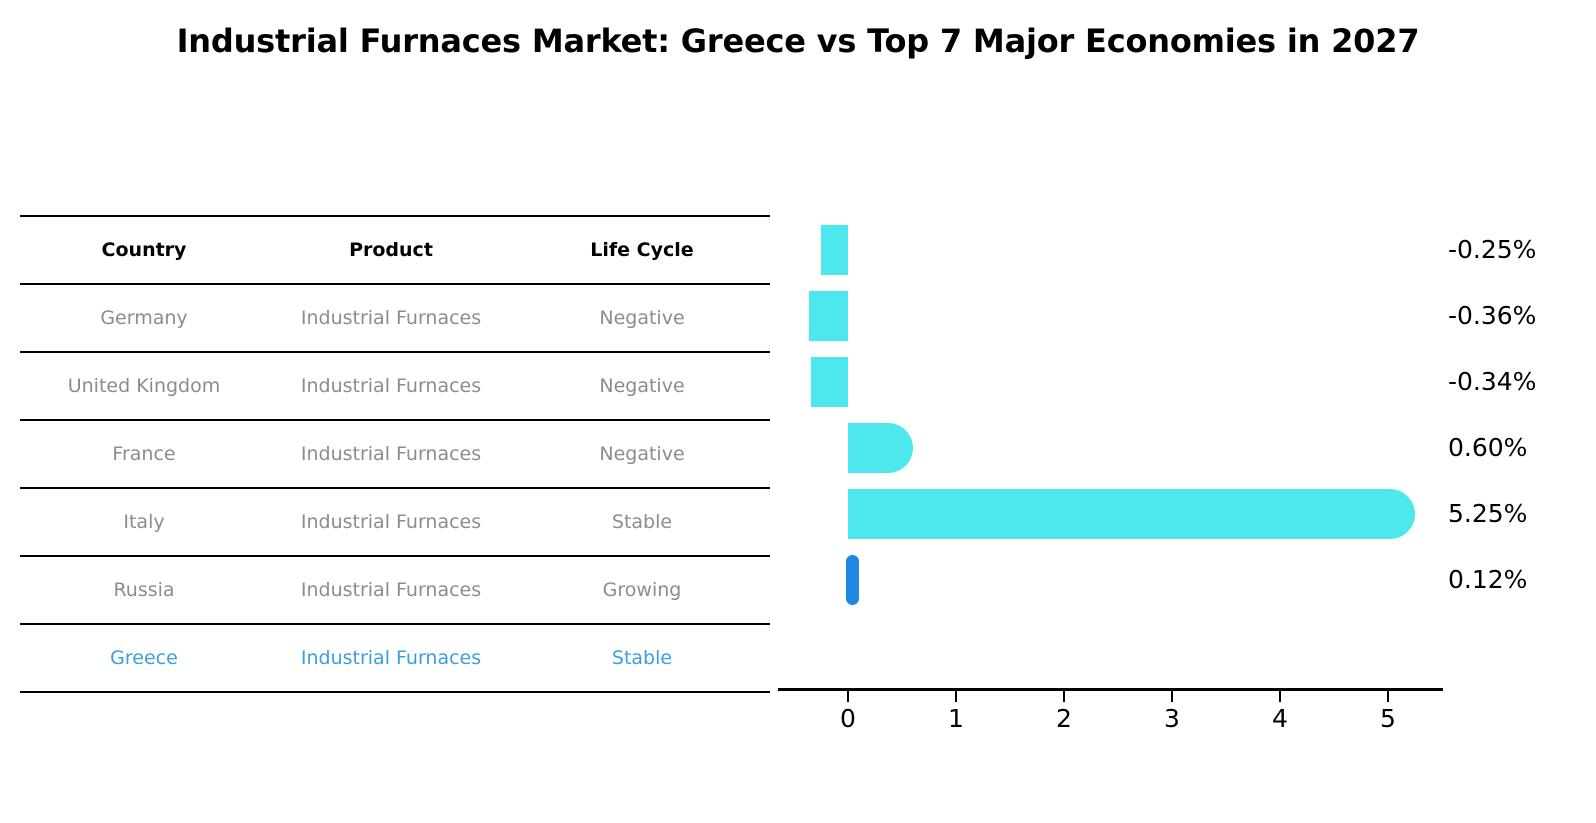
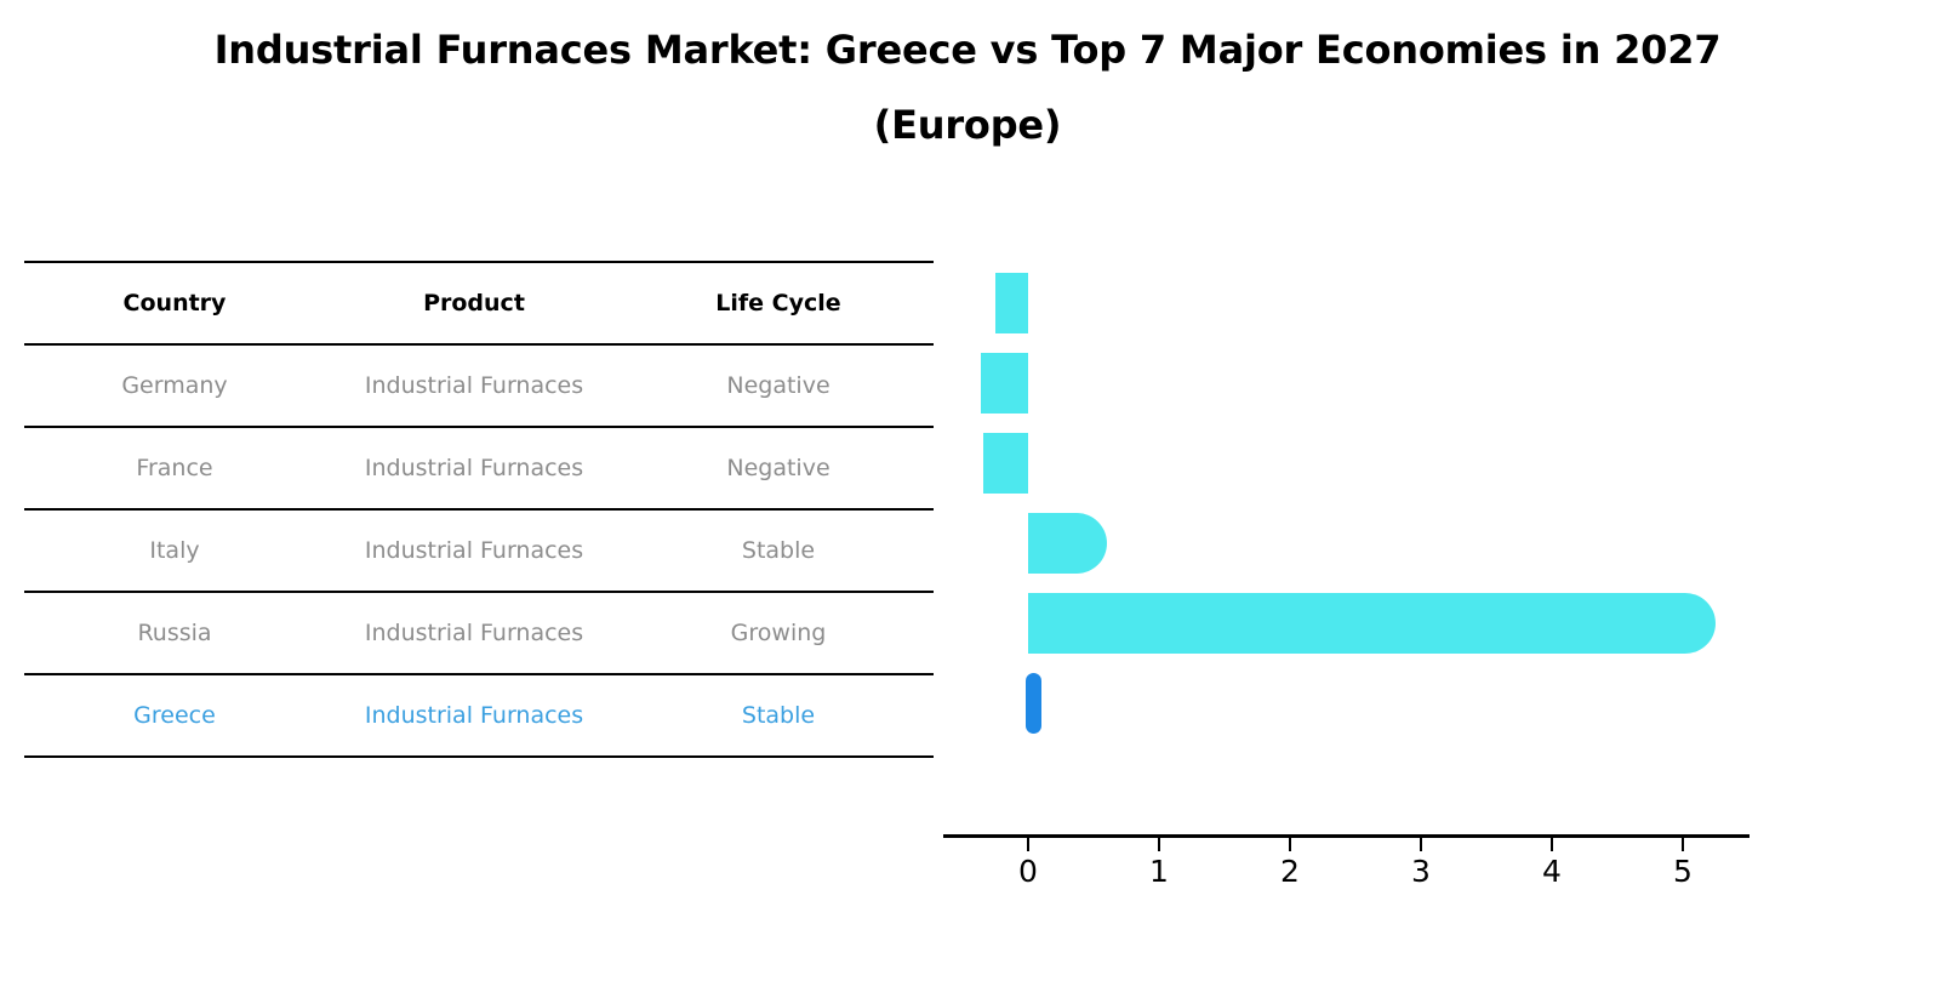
  Industrial Furnaces Market: Greece vs Top 7 Major Economies in 2027
+ (Europe)
  Country	Product	Life Cycle
  Germany	Industrial Furnaces	Negative
- United Kingdom	Industrial Furnaces	Negative
  France	Industrial Furnaces	Negative
  Italy	Industrial Furnaces	Stable
  Russia	Industrial Furnaces	Growing
  Greece	Industrial Furnaces	Stable
  0
  1
  2
  3
  4
  5
- -0.25%
- -0.36%
- -0.34%
- 0.60%
- 5.25%
- 0.12%
